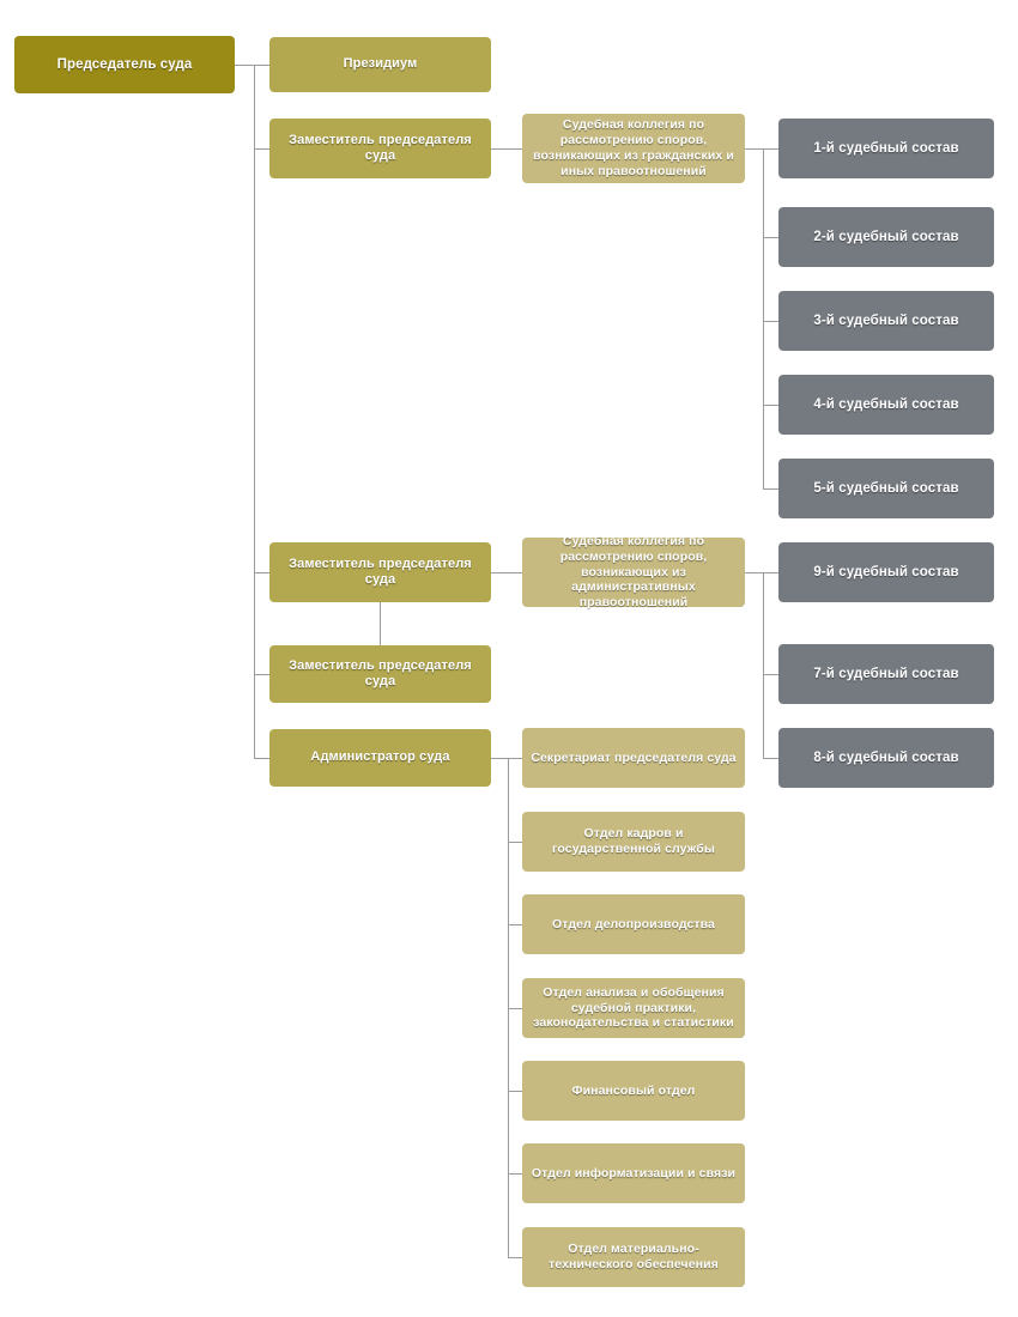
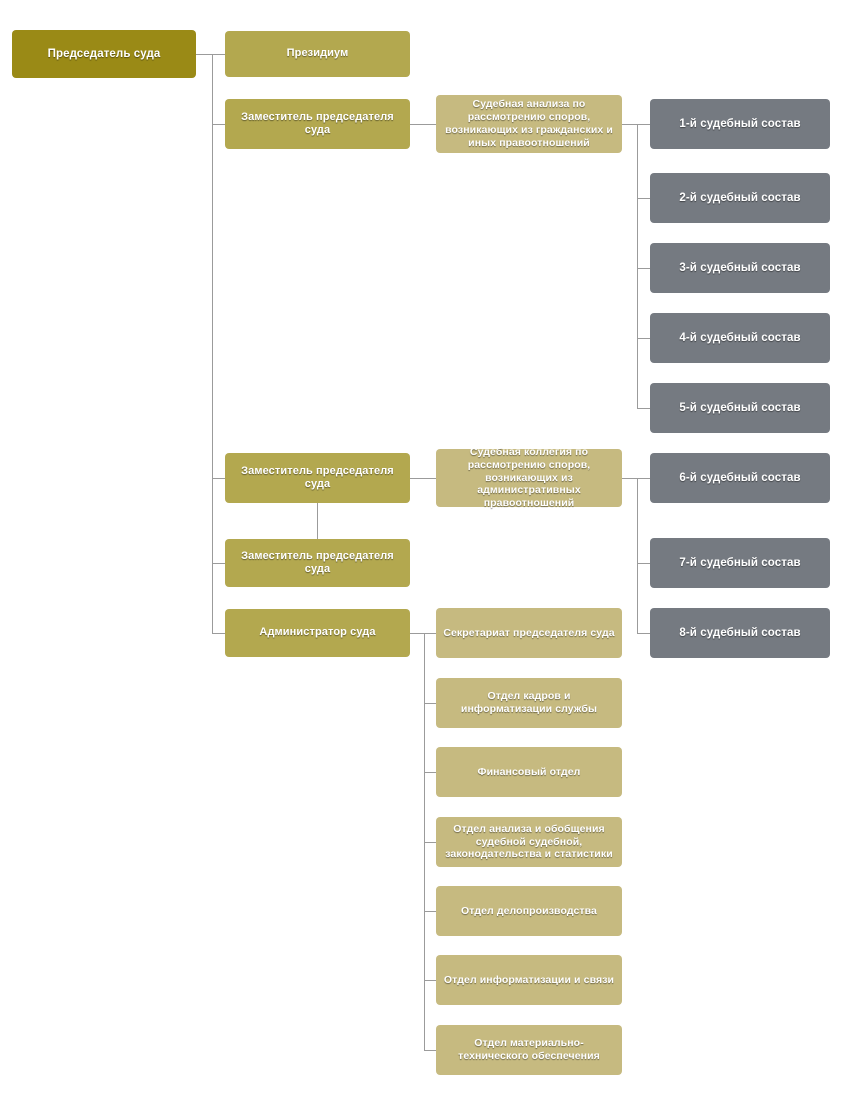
  Председатель суда
  Президиум
  Заместитель председателя суда
  Заместитель председателя суда
  Заместитель председателя суда
  Администратор суда
- Судебная коллегия по рассмотрению споров, возникающих из гражданских и иных правоотношений
+ Судебная анализа по рассмотрению споров, возникающих из гражданских и иных правоотношений
  Судебная коллегия по рассмотрению споров, возникающих из административных правоотношений
  1-й судебный состав
  2-й судебный состав
  3-й судебный состав
  4-й судебный состав
  5-й судебный состав
- 9-й судебный состав
+ 6-й судебный состав
  7-й судебный состав
  8-й судебный состав
  Секретариат председателя суда
- Отдел кадров и государственной службы
+ Отдел кадров и информатизации службы
- Отдел делопроизводства
+ Финансовый отдел
- Отдел анализа и обобщения судебной практики, законодательства и статистики
+ Отдел анализа и обобщения судебной судебной, законодательства и статистики
- Финансовый отдел
+ Отдел делопроизводства
  Отдел информатизации и связи
  Отдел материально-технического обеспечения
